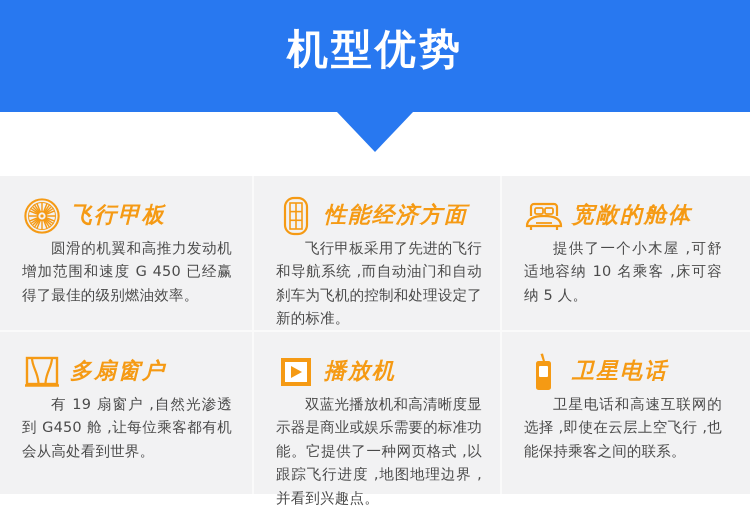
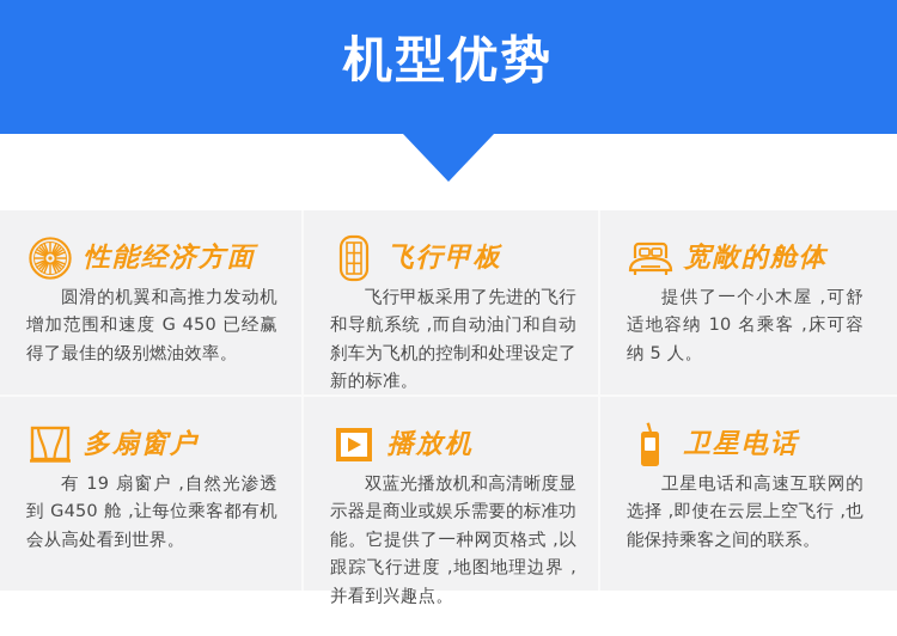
  机型优势
- 飞行甲板
+ 性能经济方面
  圆滑的机翼和高推力发动机增加范围和速度 G 450 已经赢得了最佳的级别燃油效率。
- 性能经济方面
+ 飞行甲板
  飞行甲板采用了先进的飞行和导航系统 ,而自动油门和自动刹车为飞机的控制和处理设定了新的标准。
  宽敞的舱体
  提供了一个小木屋 ,可舒适地容纳 10 名乘客 ,床可容纳 5 人。
  多扇窗户
  有 19 扇窗户 ,自然光渗透到 G450 舱 ,让每位乘客都有机会从高处看到世界。
  播放机
  双蓝光播放机和高清晰度显示器是商业或娱乐需要的标准功能。它提供了一种网页格式 ,以跟踪飞行进度 ,地图地理边界 ,并看到兴趣点。
  卫星电话
  卫星电话和高速互联网的选择 ,即使在云层上空飞行 ,也能保持乘客之间的联系。
